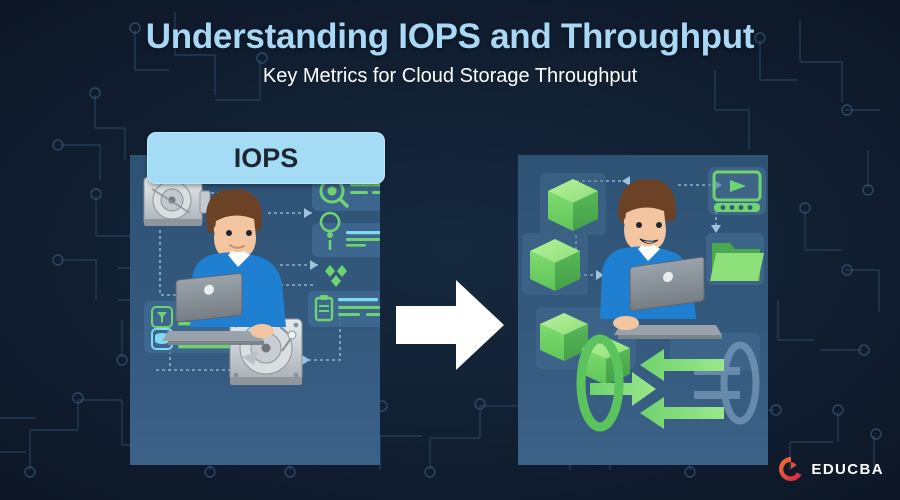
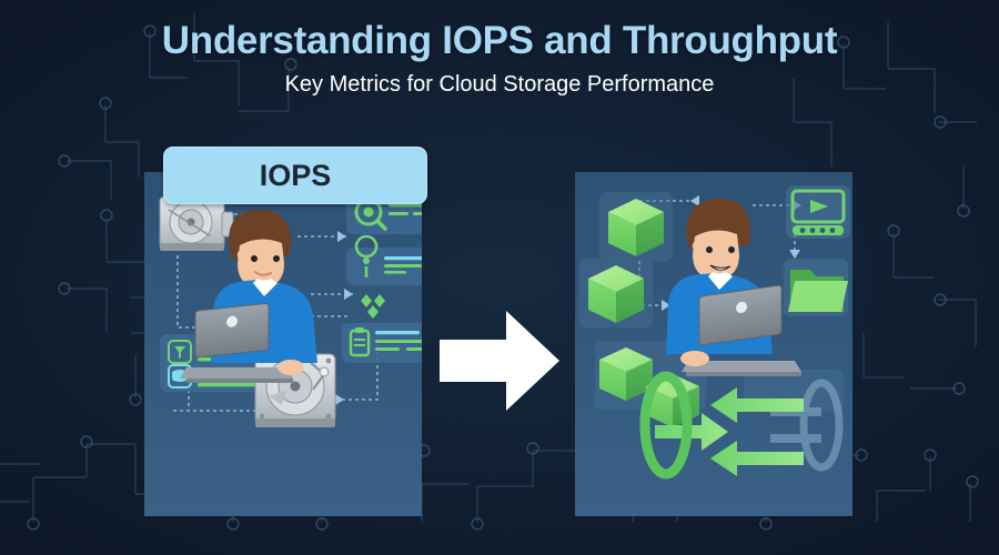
  Understanding IOPS and Throughput
- Key Metrics for Cloud Storage Throughput
+ Key Metrics for Cloud Storage Performance
  IOPS
- EDUCBA
